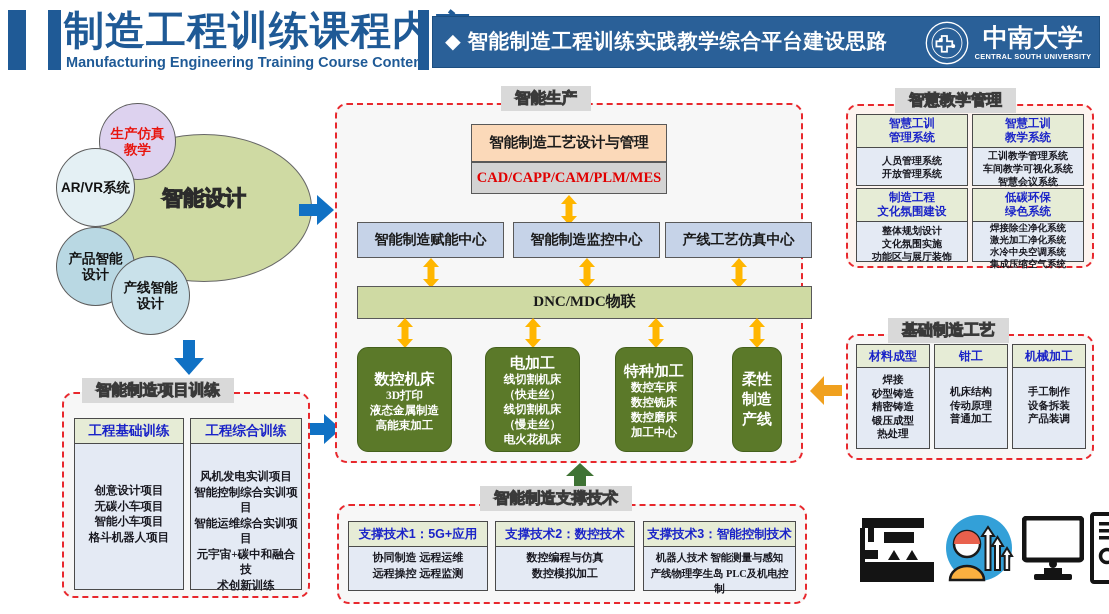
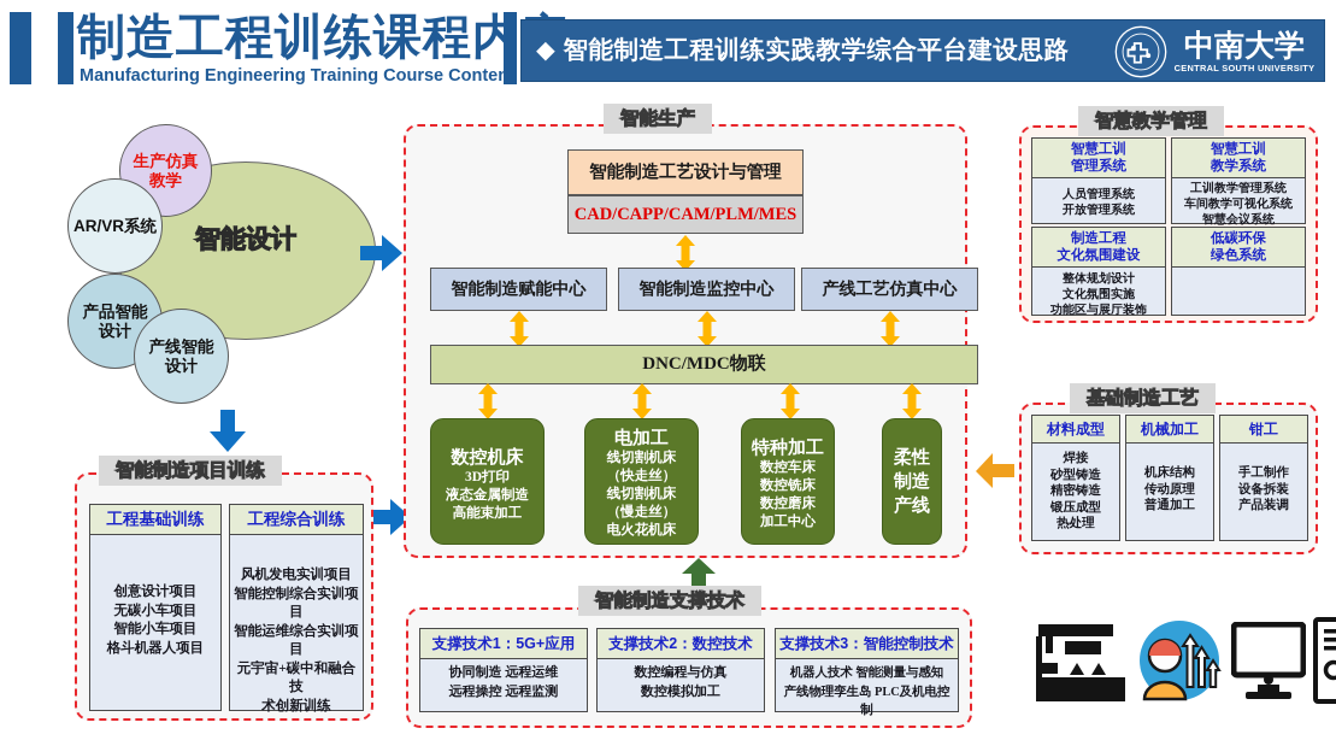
  制造工程训练课程内
  Manufacturing Engineering Training Course Conte
  ◆ 智能制造工程训练实践教学综合平台建设思路
  中南大学
  CENTRAL SOUTH UNIVERSITY
  智能设计
  生产仿真
  教学
  AR/VR系统
  产品智能
  设计
  产线智能
  设计
  智能制造项目训练
  工程基础训练
  创意设计项目
  无碳小车项目
  智能小车项目
  格斗机器人项目
  工程综合训练
  风机发电实训项目
  智能控制综合实训项目
  智能运维综合实训项目
  元宇宙+碳中和融合技
  术创新训练
  智能生产
  智能制造工艺设计与管理
  CAD/CAPP/CAM/PLM/MES
  智能制造赋能中心
  智能制造监控中心
  产线工艺仿真中心
  DNC/MDC物联
  数控机床
  3D打印
  液态金属制造
  高能束加工
  电加工
  线切割机床
  （快走丝）
  线切割机床
  （慢走丝）
  电火花机床
  特种加工
  数控车床
  数控铣床
  数控磨床
  加工中心
  柔性
  制造
  产线
  智能制造支撑技术
  支撑技术1：5G+应用
  协同制造 远程运维
  远程操控 远程监测
  支撑技术2：数控技术
  数控编程与仿真
  数控模拟加工
  支撑技术3：智能控制技术
  机器人技术 智能测量与感知
  产线物理孪生岛 PLC及机电控制
  智慧教学管理
  智慧工训
  管理系统
  人员管理系统
  开放管理系统
  智慧工训
  教学系统
  工训教学管理系统
  车间教学可视化系统
  智慧会议系统
  制造工程
  文化氛围建设
  整体规划设计
  文化氛围实施
  功能区与展厅装饰
  低碳环保
  绿色系统
- 焊接除尘净化系统
- 激光加工净化系统
- 水冷中央空调系统
- 集成压缩空气系统
  基础制造工艺
  材料成型
  焊接
  砂型铸造
  精密铸造
  锻压成型
  热处理
- 钳工
+ 机械加工
  机床结构
  传动原理
  普通加工
- 机械加工
+ 钳工
  手工制作
  设备拆装
  产品装调
